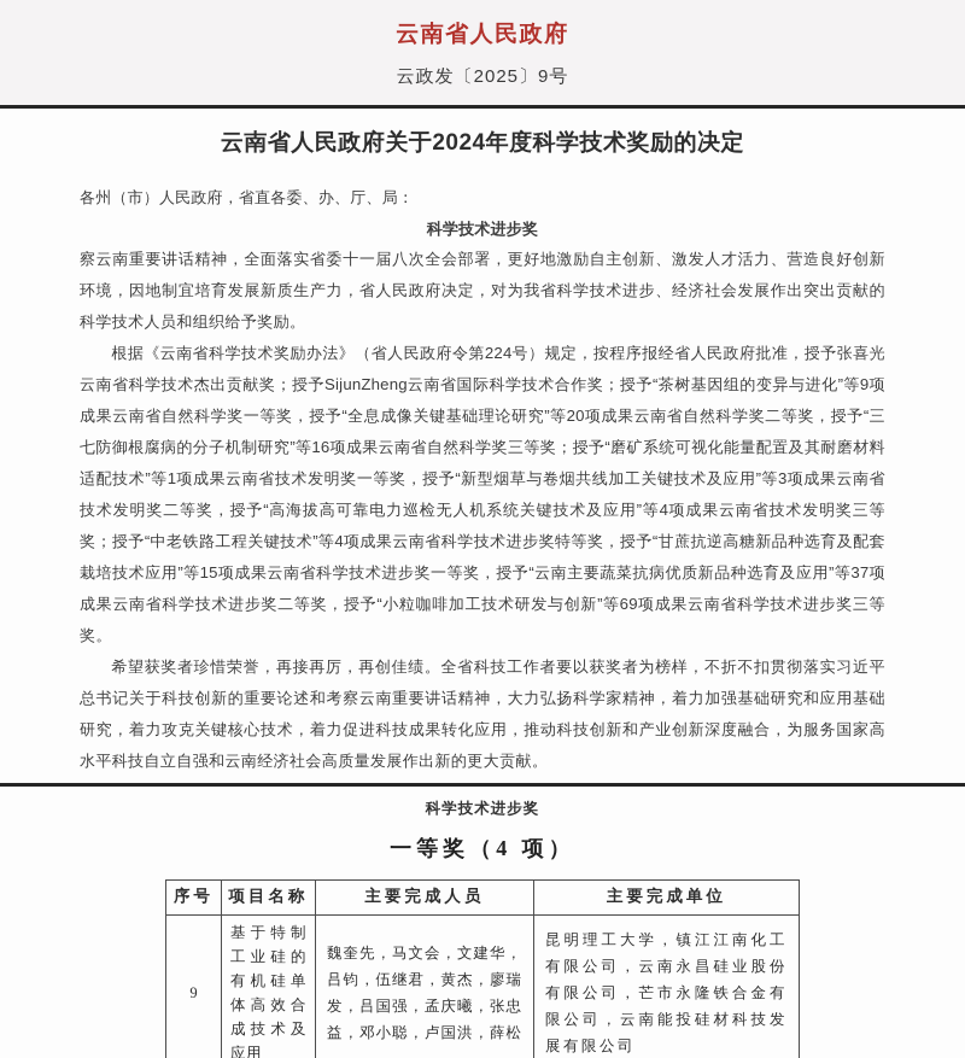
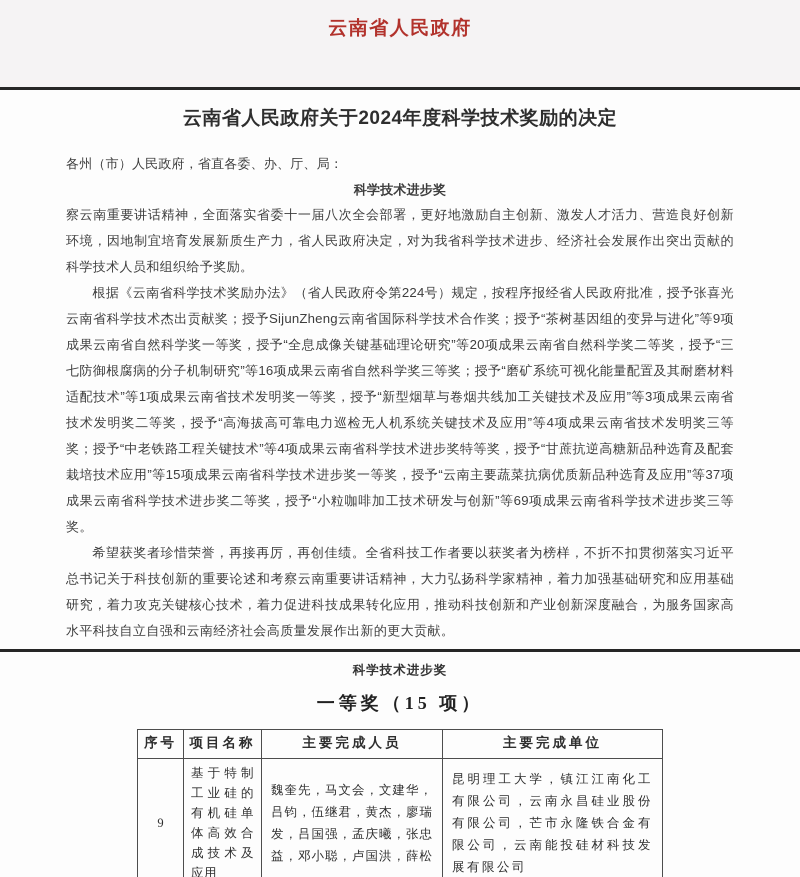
  云南省人民政府
- 云政发〔2025〕9号
  云南省人民政府关于2024年度科学技术奖励的决定
  各州（市）人民政府，省直各委、办、厅、局：
  科学技术进步奖
  察云南重要讲话精神，全面落实省委十一届八次全会部署，更好地激励自主创新、激发人才活力、营造良好创新环境，因地制宜培育发展新质生产力，省人民政府决定，对为我省科学技术进步、经济社会发展作出突出贡献的科学技术人员和组织给予奖励。
  根据《云南省科学技术奖励办法》（省人民政府令第224号）规定，按程序报经省人民政府批准，授予张喜光云南省科学技术杰出贡献奖；授予SijunZheng云南省国际科学技术合作奖；授予“茶树基因组的变异与进化”等9项成果云南省自然科学奖一等奖，授予“全息成像关键基础理论研究”等20项成果云南省自然科学奖二等奖，授予“三七防御根腐病的分子机制研究”等16项成果云南省自然科学奖三等奖；授予“磨矿系统可视化能量配置及其耐磨材料适配技术”等1项成果云南省技术发明奖一等奖，授予“新型烟草与卷烟共线加工关键技术及应用”等3项成果云南省技术发明奖二等奖，授予“高海拔高可靠电力巡检无人机系统关键技术及应用”等4项成果云南省技术发明奖三等奖；授予“中老铁路工程关键技术”等4项成果云南省科学技术进步奖特等奖，授予“甘蔗抗逆高糖新品种选育及配套栽培技术应用”等15项成果云南省科学技术进步奖一等奖，授予“云南主要蔬菜抗病优质新品种选育及应用”等37项成果云南省科学技术进步奖二等奖，授予“小粒咖啡加工技术研发与创新”等69项成果云南省科学技术进步奖三等奖。
  希望获奖者珍惜荣誉，再接再厉，再创佳绩。全省科技工作者要以获奖者为榜样，不折不扣贯彻落实习近平总书记关于科技创新的重要论述和考察云南重要讲话精神，大力弘扬科学家精神，着力加强基础研究和应用基础研究，着力攻克关键核心技术，着力促进科技成果转化应用，推动科技创新和产业创新深度融合，为服务国家高水平科技自立自强和云南经济社会高质量发展作出新的更大贡献。
  科学技术进步奖
- 一等奖（4 项）
+ 一等奖（15 项）
  序号	项目名称	主要完成人员	主要完成单位
  9	基于特制工业硅的有机硅单体高效合成技术及应用	魏奎先，马文会，文建华，吕钧，伍继君，黄杰，廖瑞发，吕国强，孟庆曦，张忠益，邓小聪，卢国洪，薛松	昆明理工大学，镇江江南化工有限公司，云南永昌硅业股份有限公司，芒市永隆铁合金有限公司，云南能投硅材科技发展有限公司
